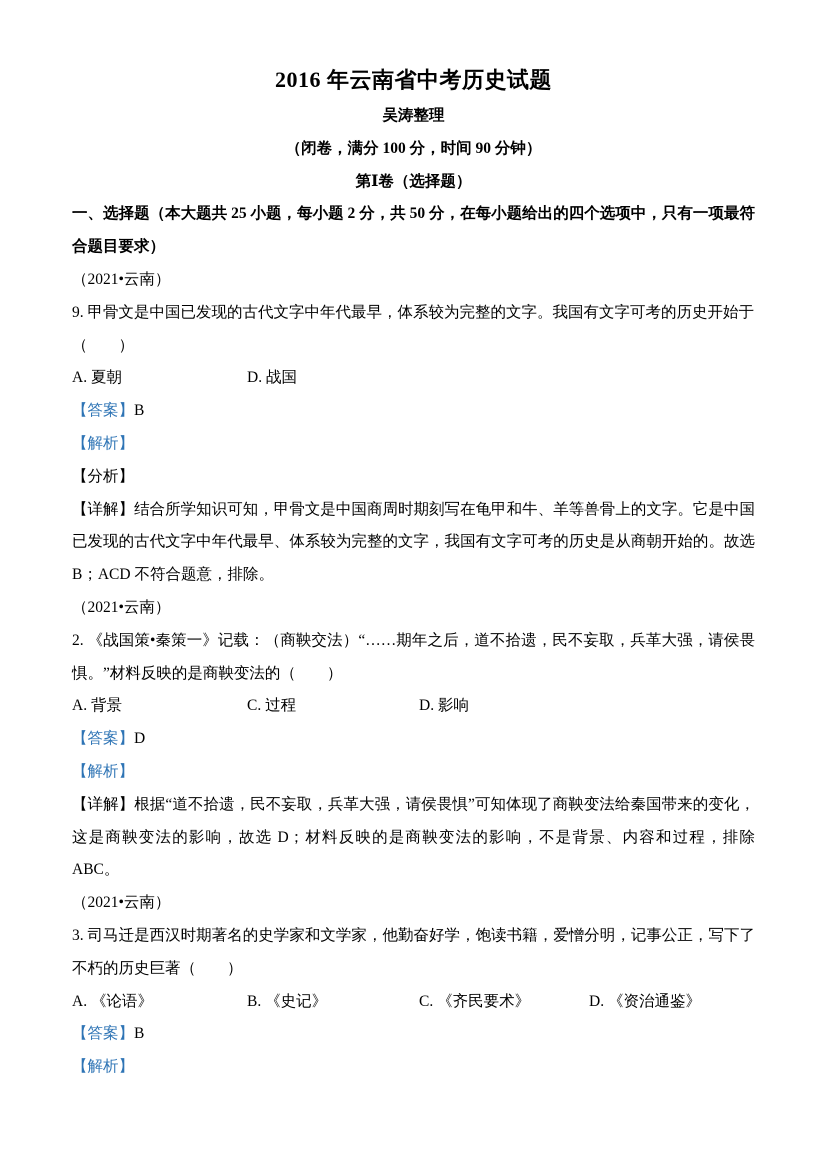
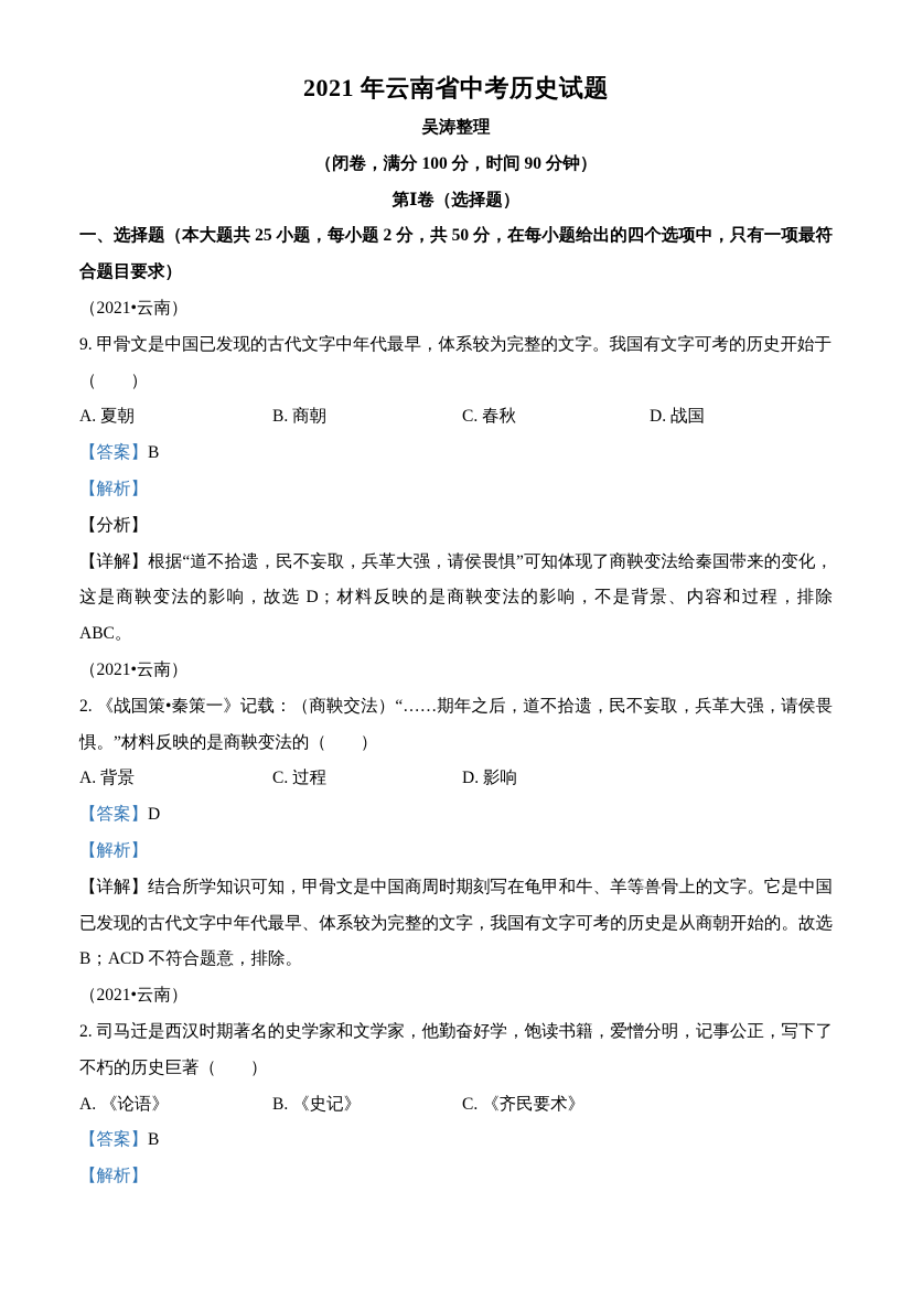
- 2016 年云南省中考历史试题
+ 2021 年云南省中考历史试题
  吴涛整理
  （闭卷，满分 100 分，时间 90 分钟）
  第Ⅰ卷（选择题）
  一、选择题（本大题共 25 小题，每小题 2 分，共 50 分，在每小题给出的四个选项中，只有一项最符合题目要求）
  （2021•云南）
  9. 甲骨文是中国已发现的古代文字中年代最早，体系较为完整的文字。我国有文字可考的历史开始于
  （ ）
  A. 夏朝
+ B. 商朝
+ C. 春秋
  D. 战国
  【答案】B
  【解析】
  【分析】
- 【详解】结合所学知识可知，甲骨文是中国商周时期刻写在龟甲和牛、羊等兽骨上的文字。它是中国已发现的古代文字中年代最早、体系较为完整的文字，我国有文字可考的历史是从商朝开始的。故选 B；ACD 不符合题意，排除。
+ 【详解】根据“道不拾遗，民不妄取，兵革大强，请侯畏惧”可知体现了商鞅变法给秦国带来的变化，这是商鞅变法的影响，故选 D；材料反映的是商鞅变法的影响，不是背景、内容和过程，排除 ABC。
  （2021•云南）
  2. 《战国策•秦策一》记载：（商鞅交法）“……期年之后，道不拾遗，民不妄取，兵革大强，请侯畏惧。”材料反映的是商鞅变法的（ ）
  A. 背景
  C. 过程
  D. 影响
  【答案】D
  【解析】
- 【详解】根据“道不拾遗，民不妄取，兵革大强，请侯畏惧”可知体现了商鞅变法给秦国带来的变化，这是商鞅变法的影响，故选 D；材料反映的是商鞅变法的影响，不是背景、内容和过程，排除 ABC。
+ 【详解】结合所学知识可知，甲骨文是中国商周时期刻写在龟甲和牛、羊等兽骨上的文字。它是中国已发现的古代文字中年代最早、体系较为完整的文字，我国有文字可考的历史是从商朝开始的。故选 B；ACD 不符合题意，排除。
  （2021•云南）
- 3. 司马迁是西汉时期著名的史学家和文学家，他勤奋好学，饱读书籍，爱憎分明，记事公正，写下了不朽的历史巨著（ ）
+ 2. 司马迁是西汉时期著名的史学家和文学家，他勤奋好学，饱读书籍，爱憎分明，记事公正，写下了不朽的历史巨著（ ）
  A. 《论语》
  B. 《史记》
  C. 《齐民要术》
- D. 《资治通鉴》
  【答案】B
  【解析】
